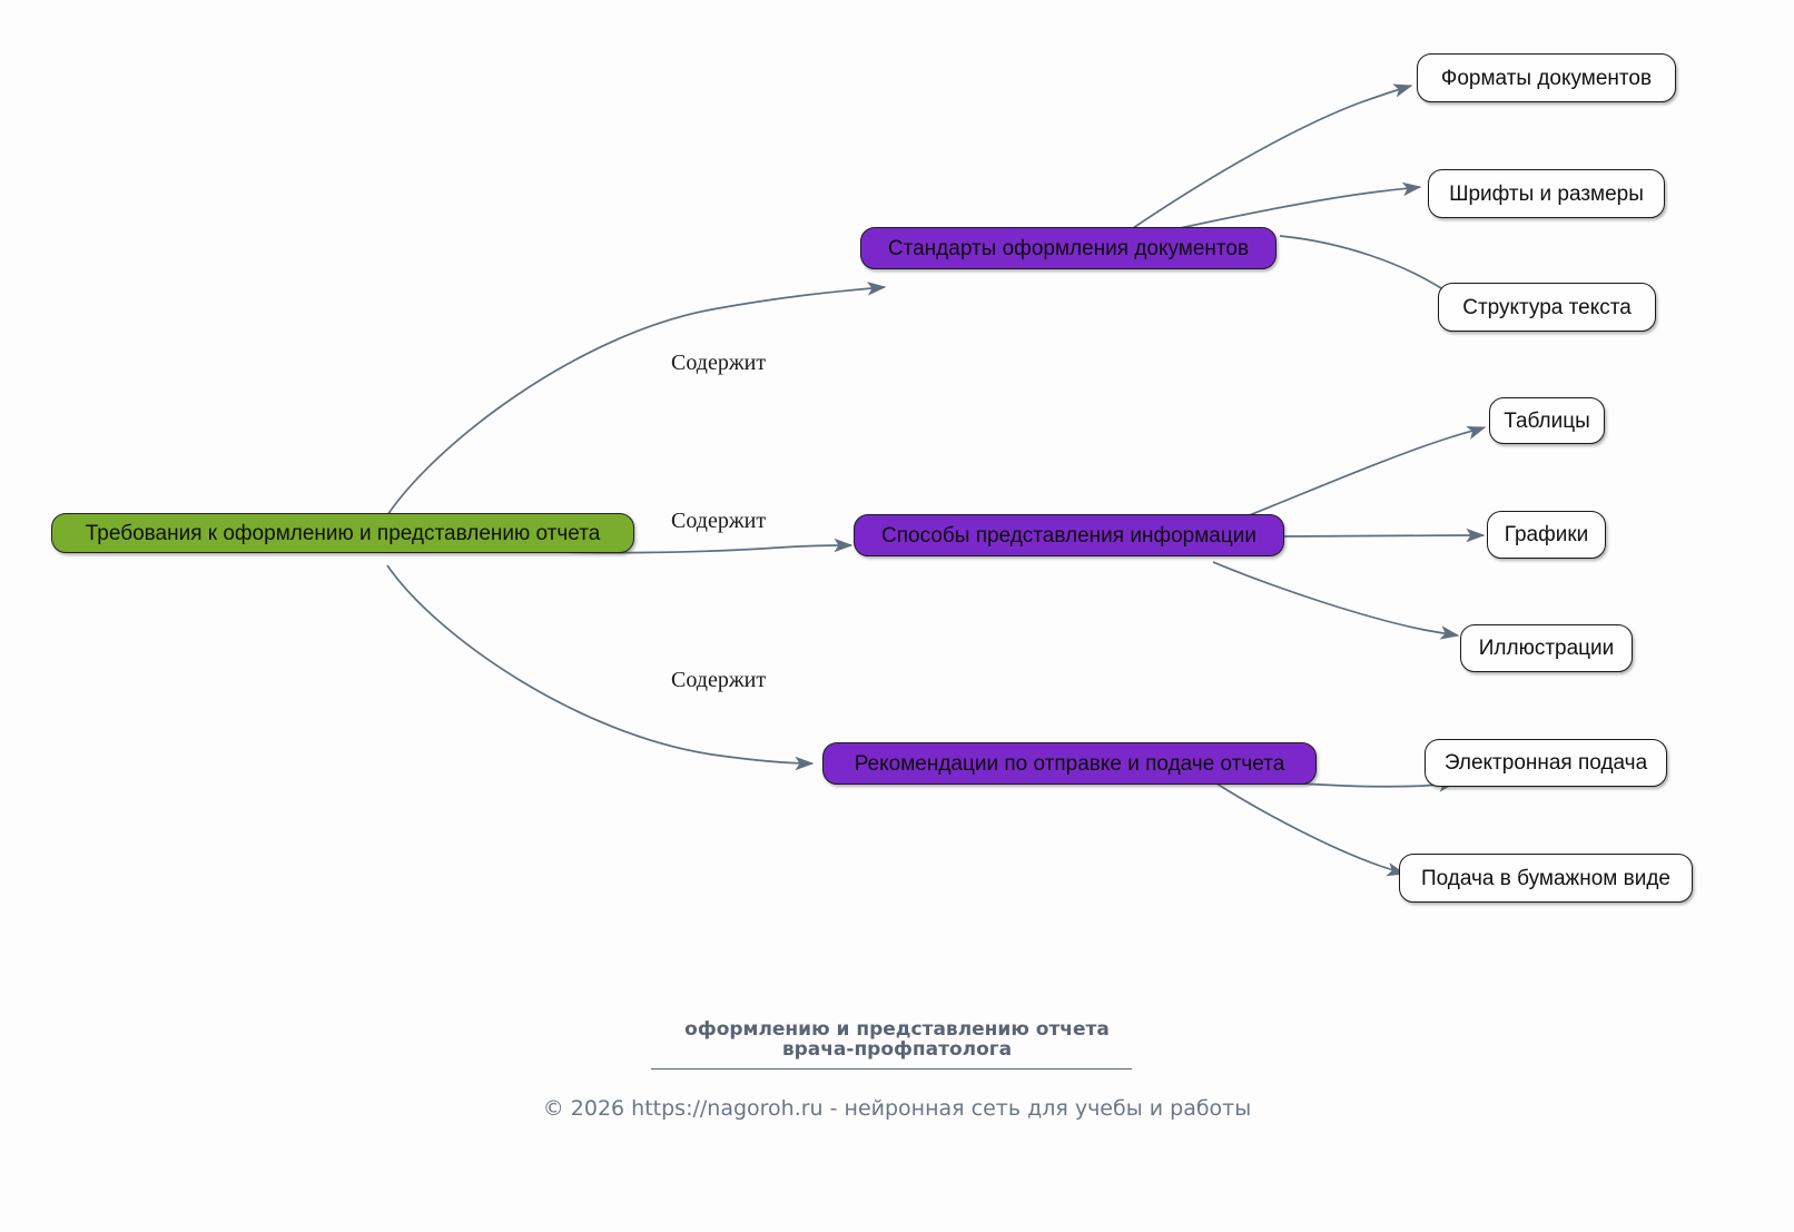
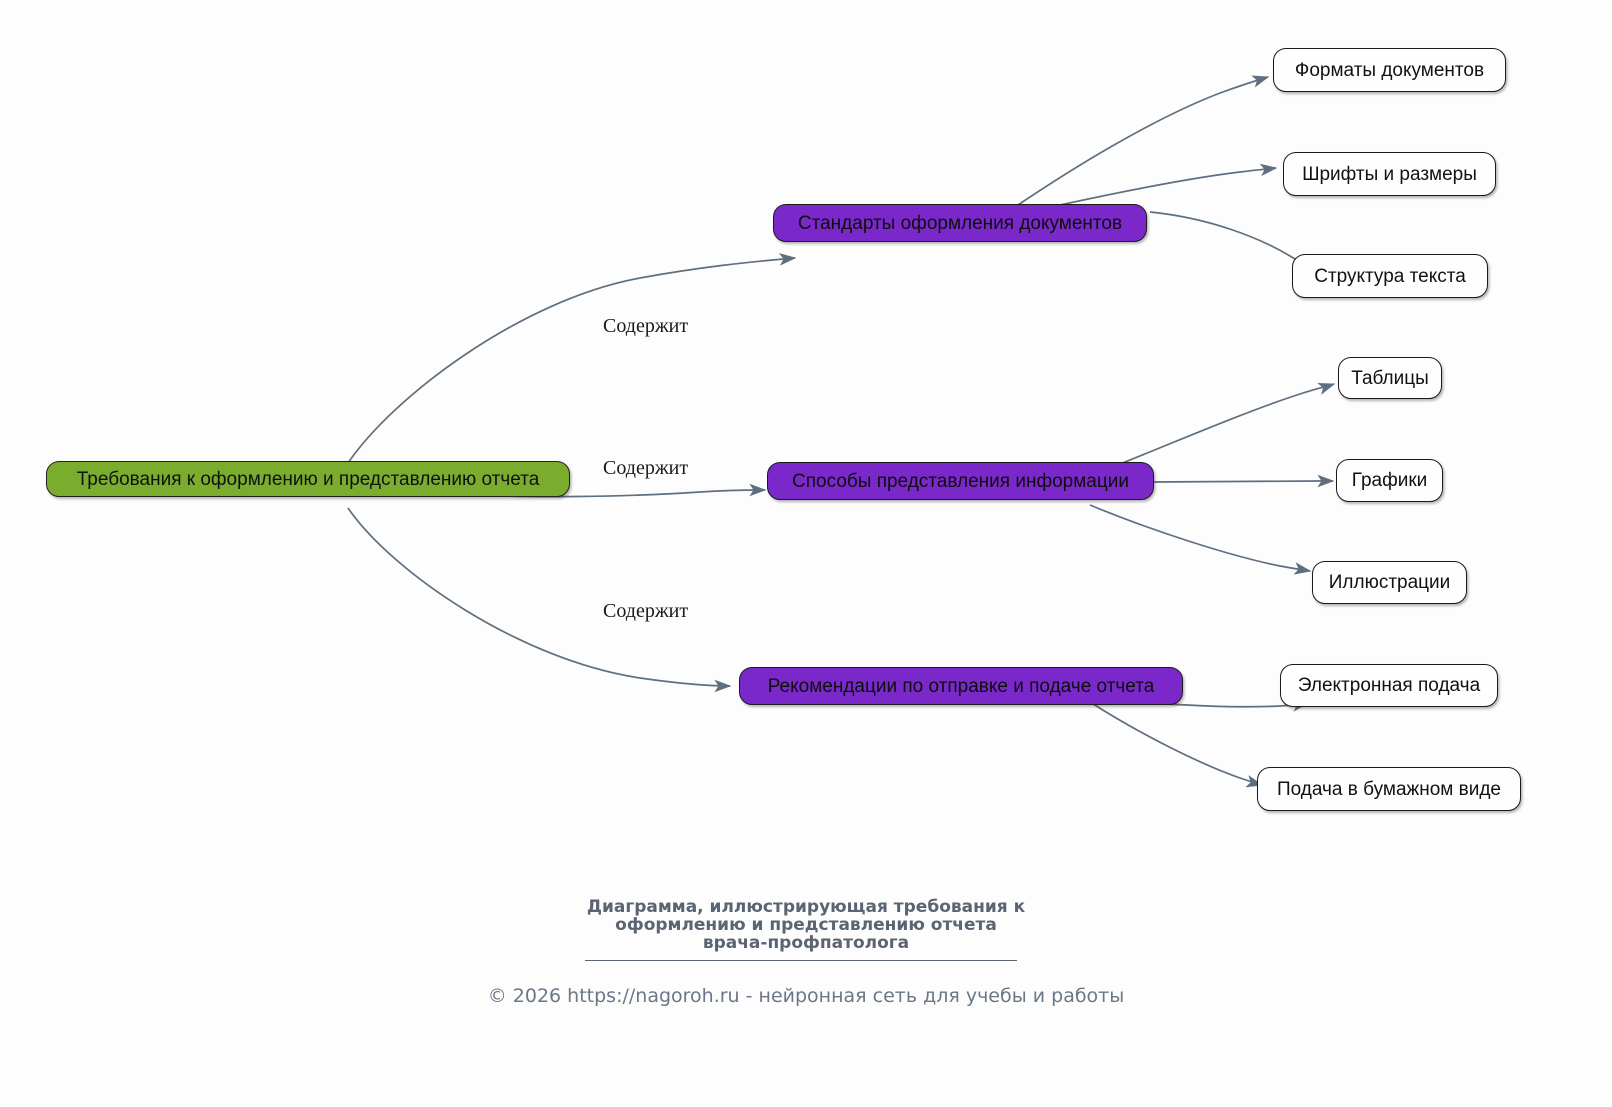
  Требования к оформлению и представлению отчета
  Стандарты оформления документов
  Способы представления информации
  Рекомендации по отправке и подаче отчета
  Форматы документов
  Шрифты и размеры
  Структура текста
  Таблицы
  Графики
  Иллюстрации
  Электронная подача
  Подача в бумажном виде
  Содержит
  Содержит
  Содержит
+ Диаграмма, иллюстрирующая требования к
  оформлению и представлению отчета
  врача-профпатолога
  © 2026 https://nagoroh.ru - нейронная сеть для учебы и работы
